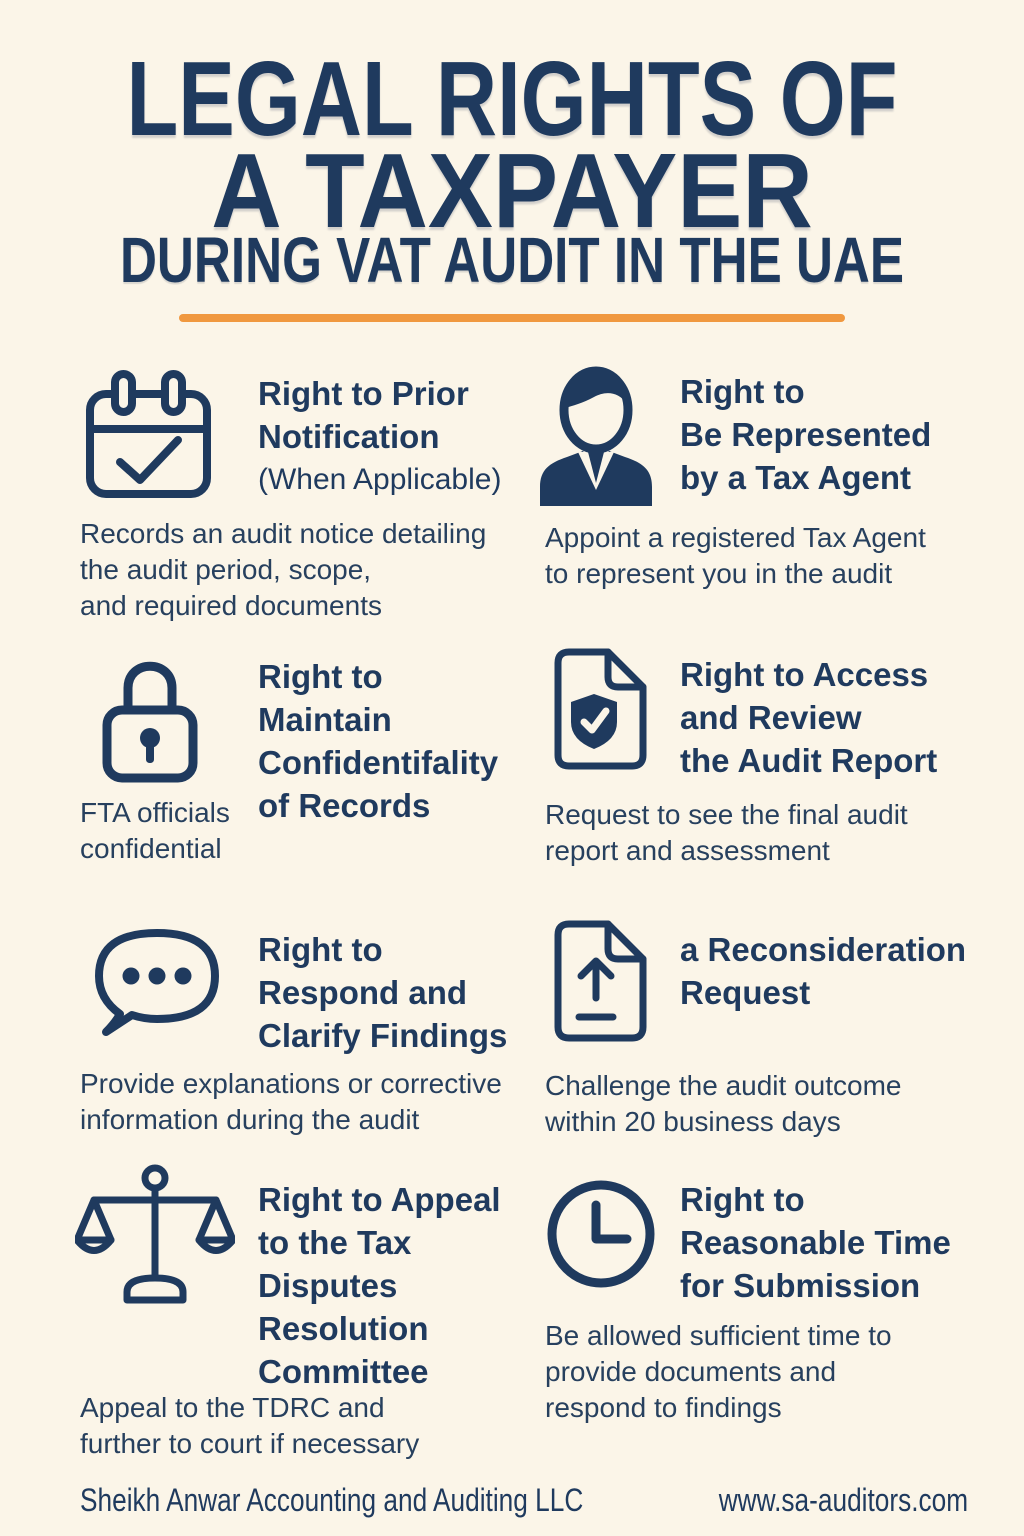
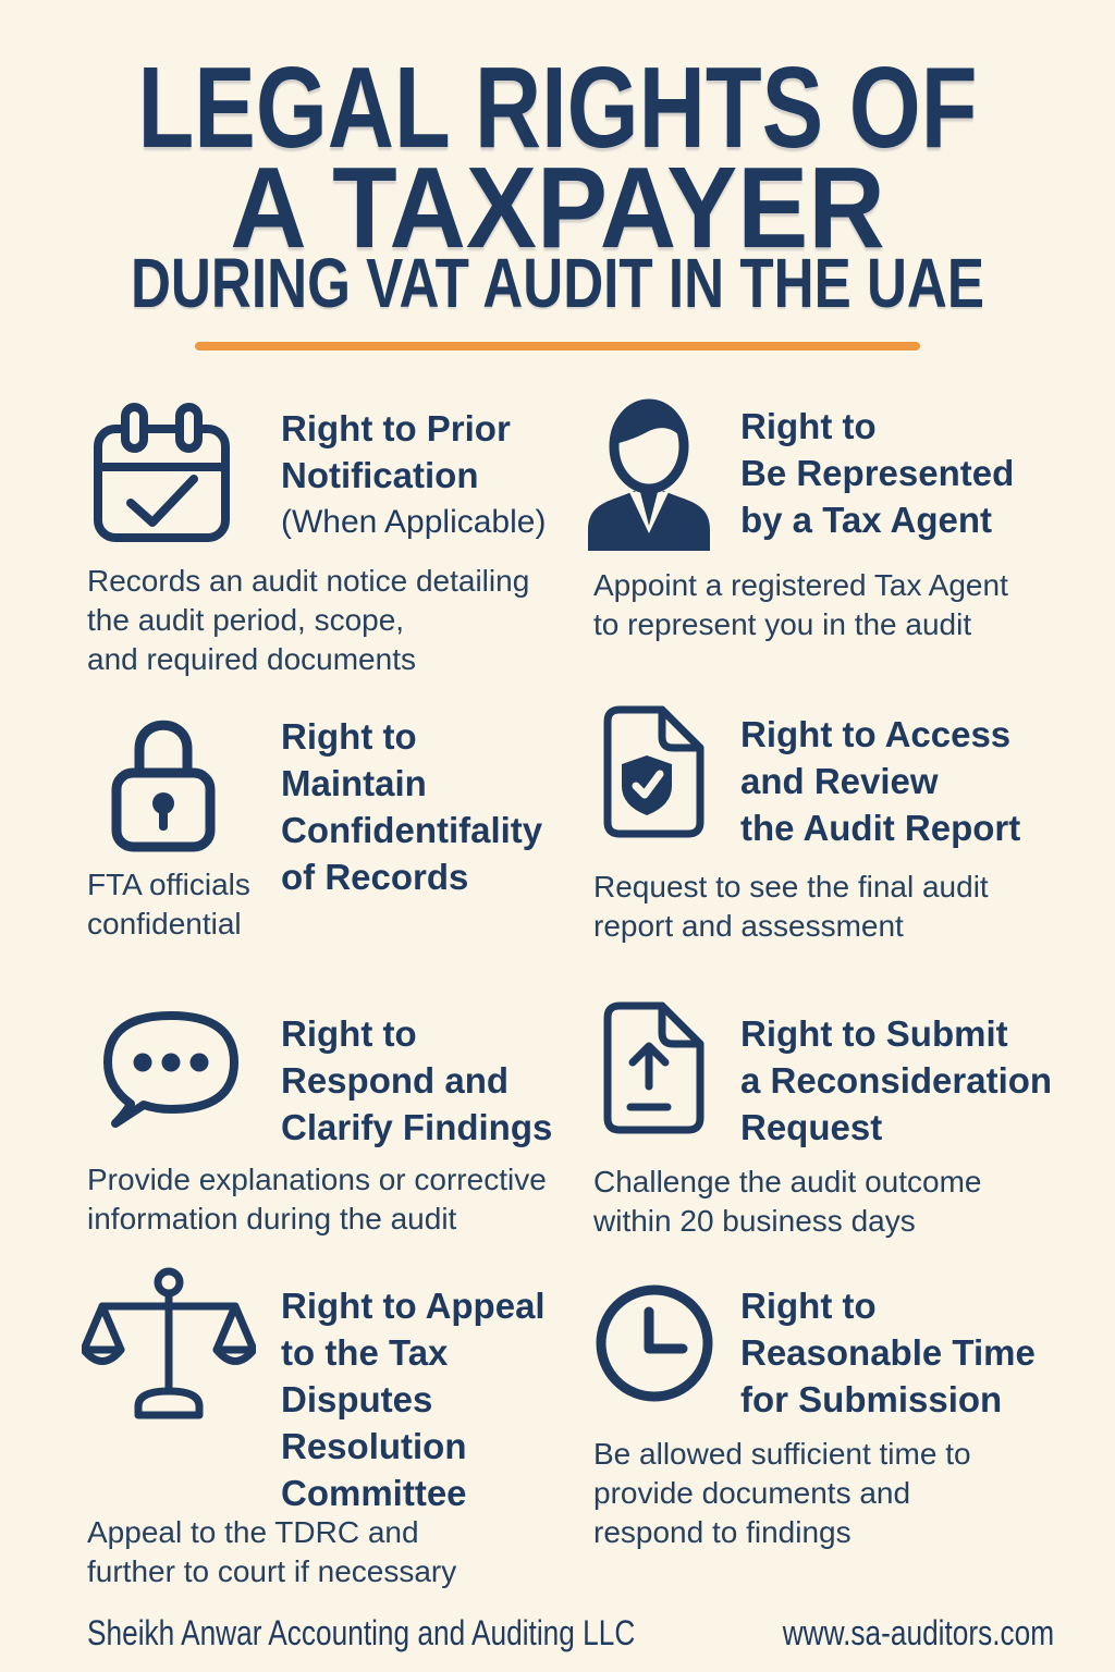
  LEGAL RIGHTS OF
  A TAXPAYER
  DURING VAT AUDIT IN THE UAE
  Right to Prior
  Notification
  (When Applicable)
  Records an audit notice detailing
  the audit period, scope,
  and required documents
  Right to
  Be Represented
  by a Tax Agent
  Appoint a registered Tax Agent
  to represent you in the audit
  Right to
  Maintain
  Confidentifality
  of Records
  FTA officials
  confidential
  Right to Access
  and Review
  the Audit Report
  Request to see the final audit
  report and assessment
  Right to
  Respond and
  Clarify Findings
  Provide explanations or corrective
  information during the audit
+ Right to Submit
  a Reconsideration
  Request
  Challenge the audit outcome
  within 20 business days
  Right to Appeal
  to the Tax
  Disputes
  Resolution
  Committee
  Appeal to the TDRC and
  further to court if necessary
  Right to
  Reasonable Time
  for Submission
  Be allowed sufficient time to
  provide documents and
  respond to findings
  Sheikh Anwar Accounting and Auditing LLC
  www.sa-auditors.com
